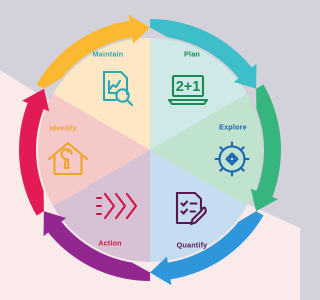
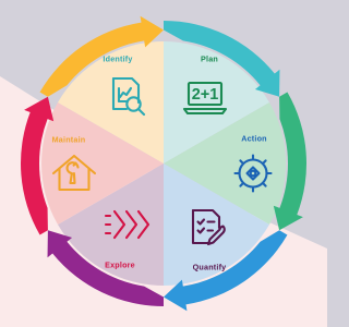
- Maintain
+ Identify
  Plan
  2+1
- Explore
+ Action
  Quantify
- Action
+ Explore
- Identify
+ Maintain
